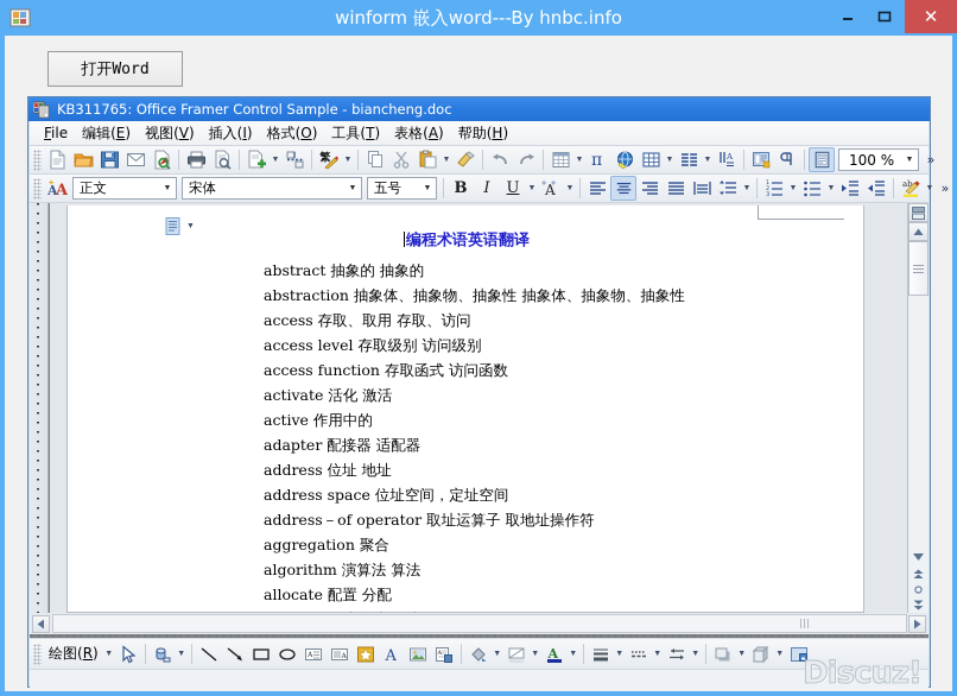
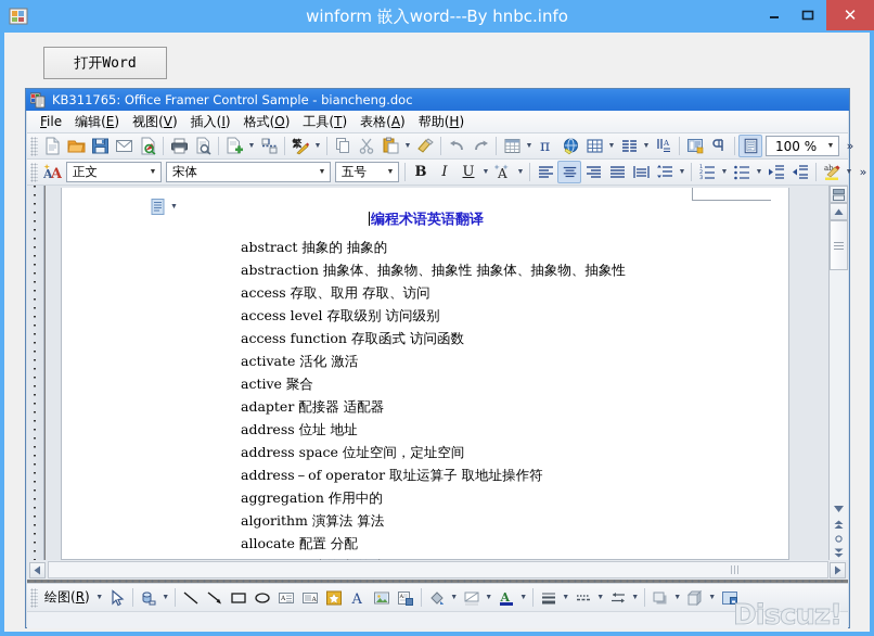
  winform 嵌入word---By hnbc.info
  ✕
  打开Word
  KB311765: Office Framer Control Sample - biancheng.doc
  File
  编辑(E)
  视图(V)
  插入(I)
  格式(O)
  工具(T)
  表格(A)
  帮助(H)
  繁
  π
  A
  100 %
  »
  A
  A
  正文
  宋体
  五号
  B
  I
  U
  A
  ab
  »
  编程术语英语翻译
  abstract 抽象的 抽象的
  abstraction 抽象体、抽象物、抽象性 抽象体、抽象物、抽象性
  access 存取、取用 存取、访问
  access level 存取级别 访问级别
  access function 存取函式 访问函数
  activate 活化 激活
- active 作用中的
+ active 聚合
  adapter 配接器 适配器
  address 位址 地址
  address space 位址空间，定址空间
  address－of operator 取址运算子 取地址操作符
- aggregation 聚合
+ aggregation 作用中的
  algorithm 演算法 算法
  allocate 配置 分配
  绘图(R)
  A
  A
  Discuz!
